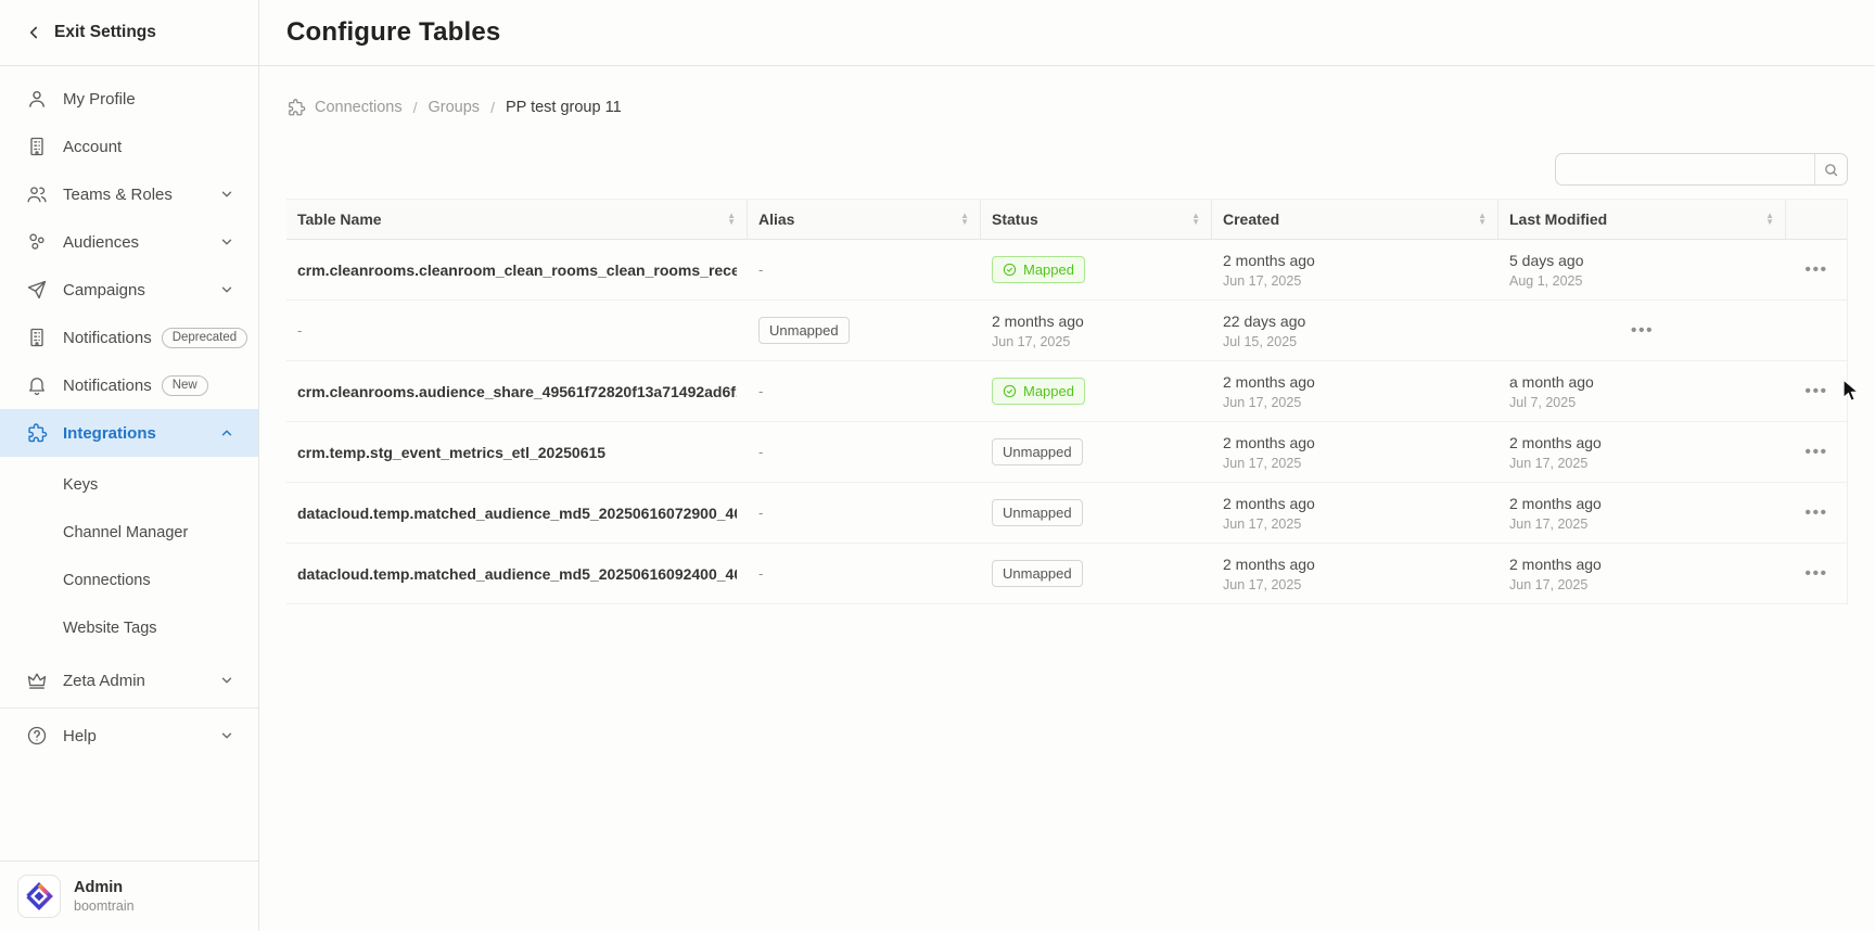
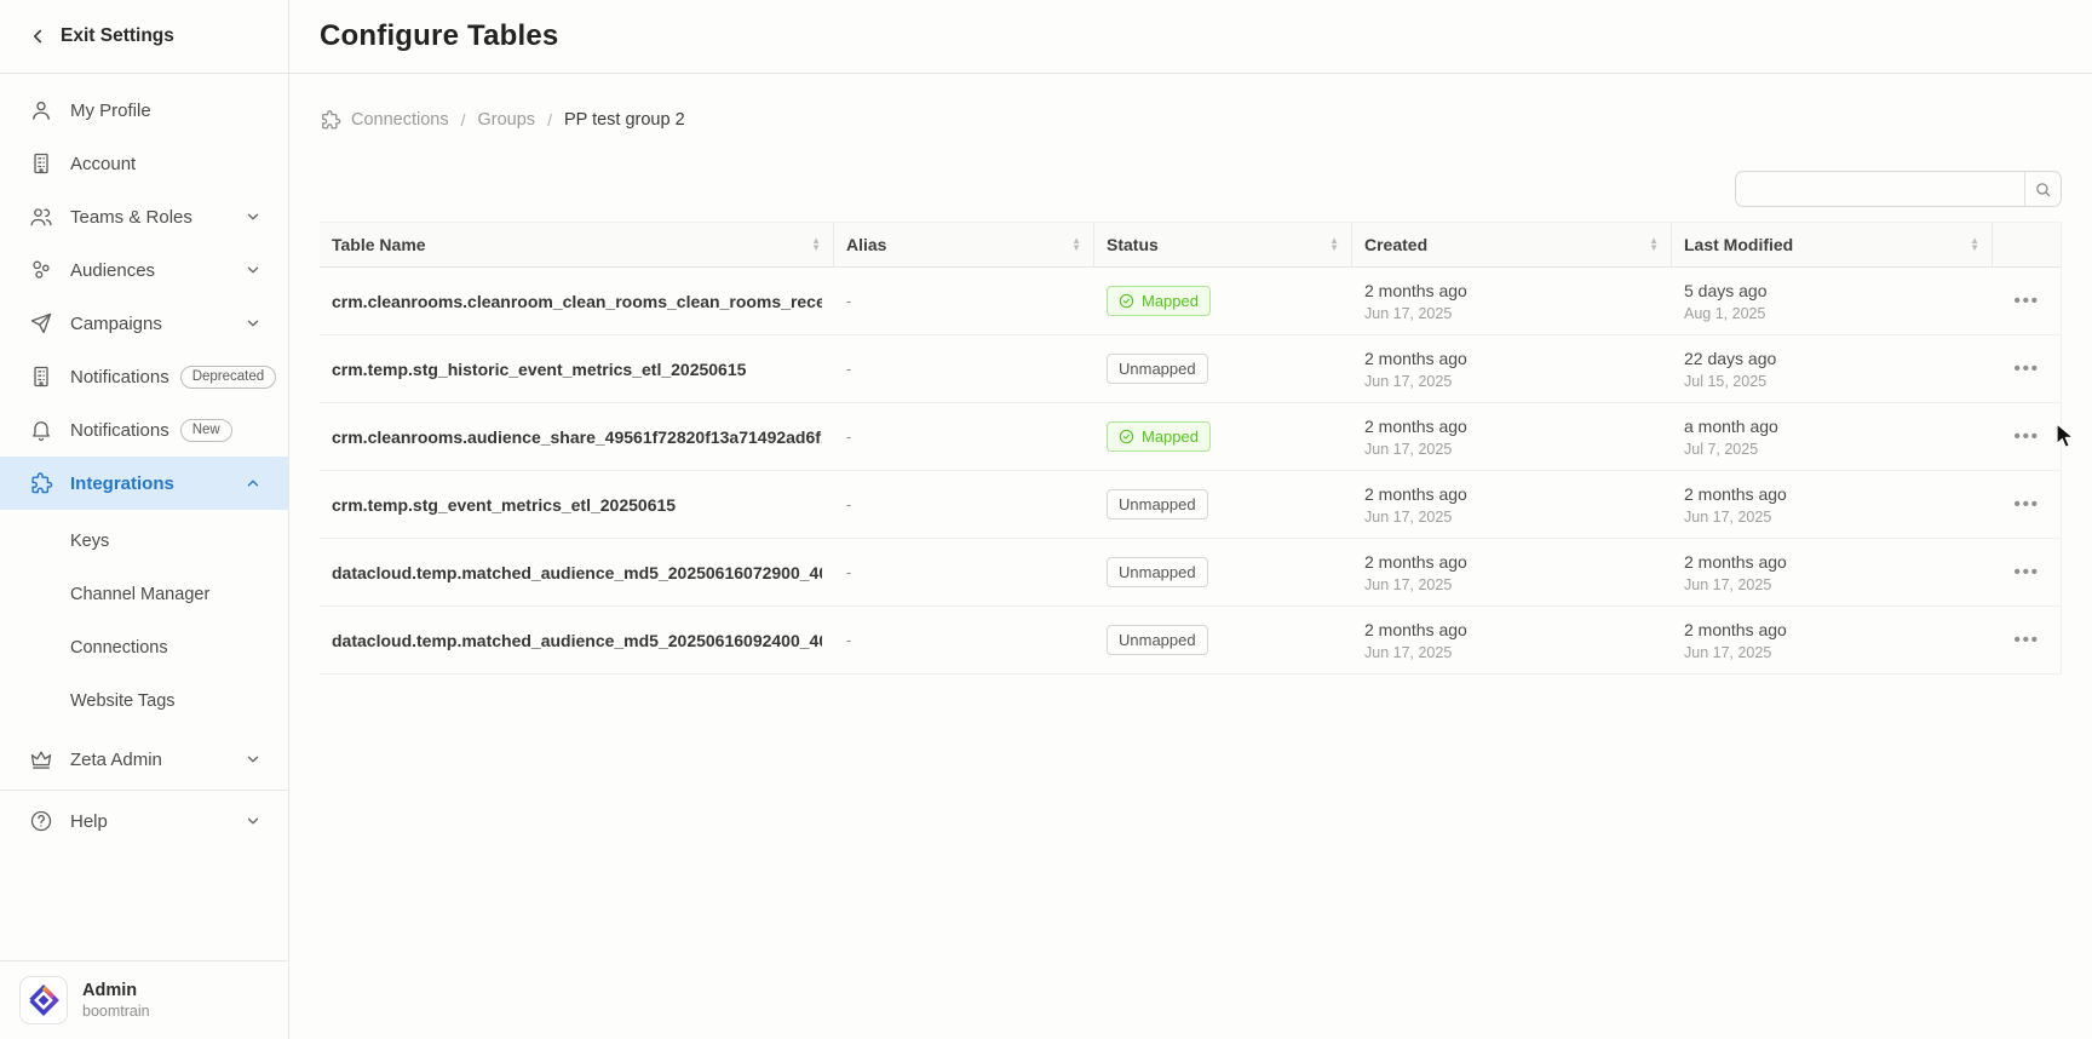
  Exit Settings
  My Profile
  Account
  Teams & Roles
  Audiences
  Campaigns
  Notifications
  Deprecated
  Notifications
  New
  Integrations
  Keys
  Channel Manager
  Connections
  Website Tags
  Zeta Admin
  Help
  Admin
  boomtrain
  Configure Tables
  Connections
  /
  Groups
  /
- PP test group 11
+ PP test group 2
  Table Name
  ▲
  ▼
  Alias
  ▲
  ▼
  Status
  ▲
  ▼
  Created
  ▲
  ▼
  Last Modified
  ▲
  ▼
  crm.cleanrooms.cleanroom_clean_rooms_clean_rooms_rece
  -
  Mapped
  2 months ago
  Jun 17, 2025
  5 days ago
  Aug 1, 2025
  •••
+ crm.temp.stg_historic_event_metrics_etl_20250615
  -
  Unmapped
  2 months ago
  Jun 17, 2025
  22 days ago
  Jul 15, 2025
  •••
  crm.cleanrooms.audience_share_49561f72820f13a71492ad6f
  -
  Mapped
  2 months ago
  Jun 17, 2025
  a month ago
  Jul 7, 2025
  •••
  crm.temp.stg_event_metrics_etl_20250615
  -
  Unmapped
  2 months ago
  Jun 17, 2025
  2 months ago
  Jun 17, 2025
  •••
  datacloud.temp.matched_audience_md5_20250616072900_4
  -
  Unmapped
  2 months ago
  Jun 17, 2025
  2 months ago
  Jun 17, 2025
  •••
  datacloud.temp.matched_audience_md5_20250616092400_4
  -
  Unmapped
  2 months ago
  Jun 17, 2025
  2 months ago
  Jun 17, 2025
  •••
